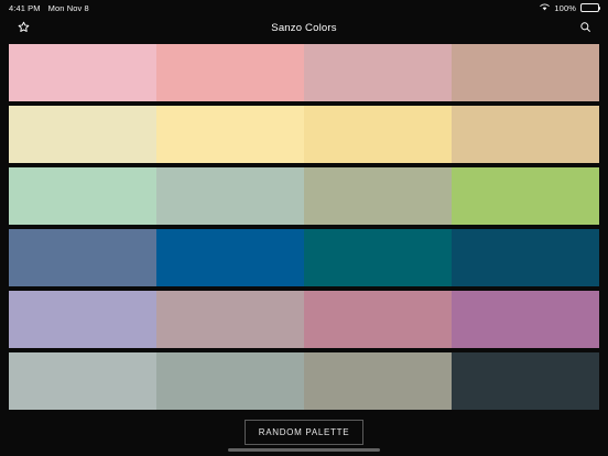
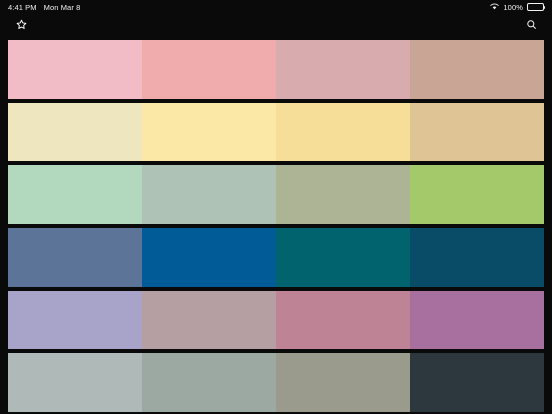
  4:41 PM
- Mon Nov 8
+ Mon Mar 8
  100%
- Sanzo Colors
- RANDOM PALETTE
